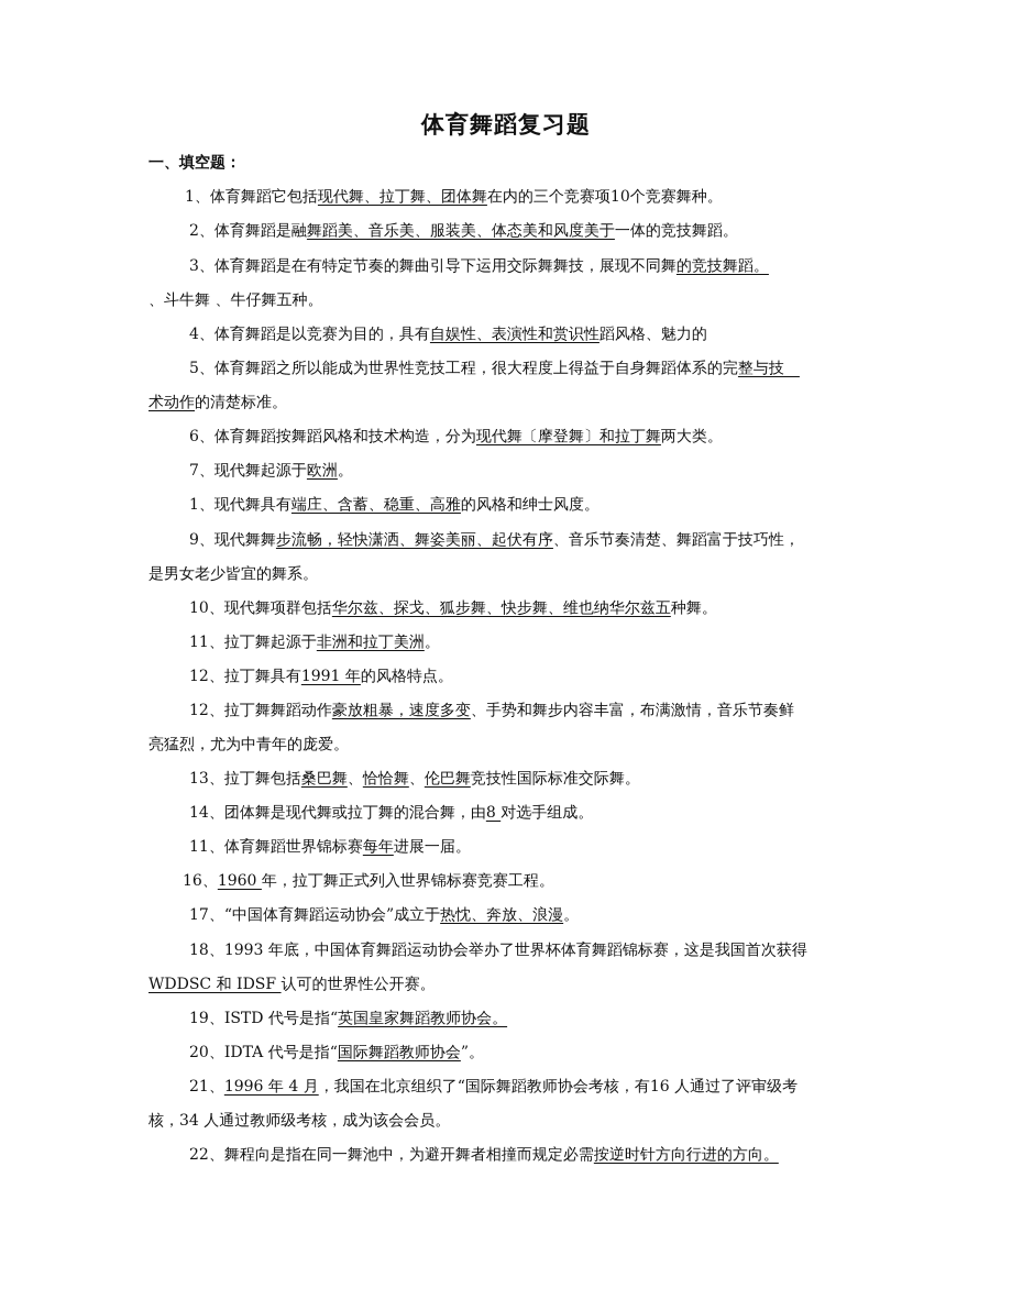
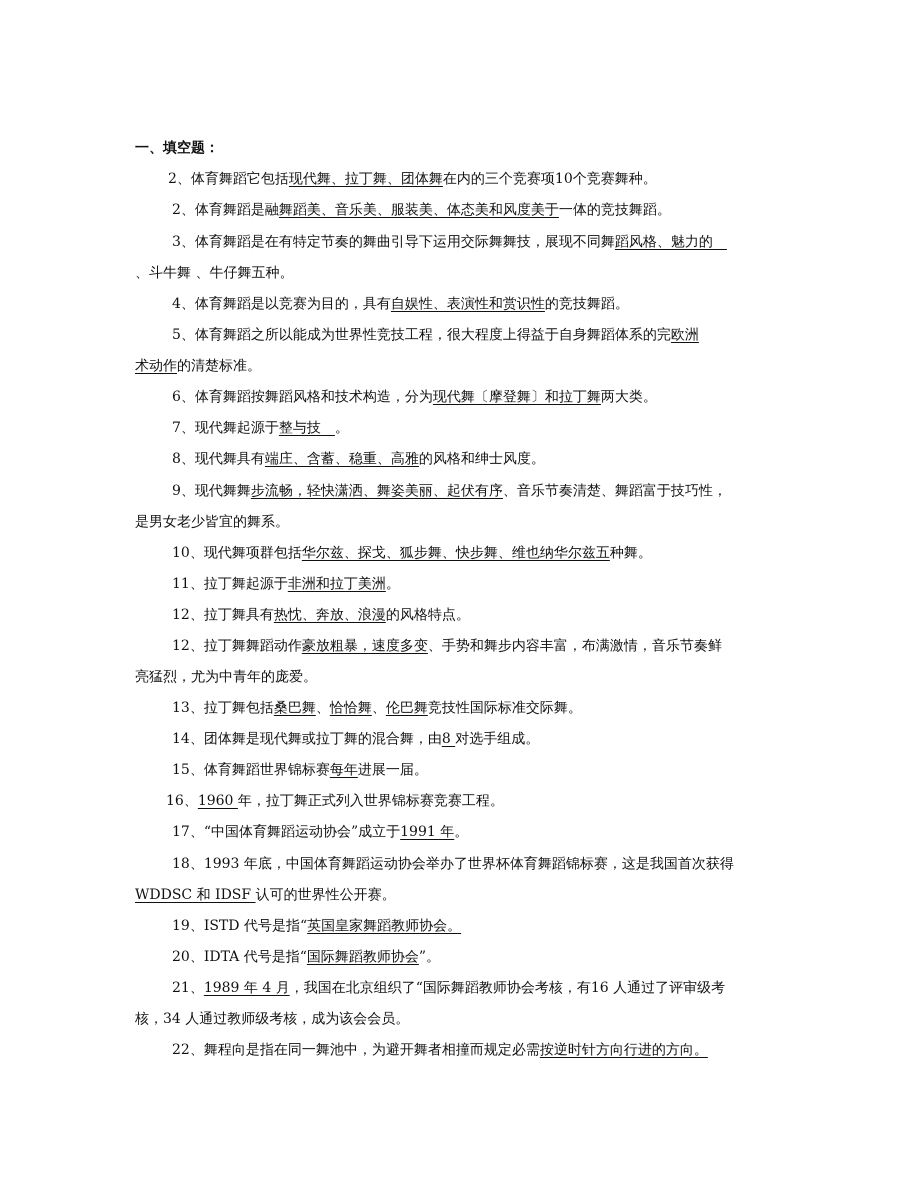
- 体育舞蹈复习题
  一、填空题：
- 1、体育舞蹈它包括现代舞、拉丁舞、团体舞在内的三个竞赛项10个竞赛舞种。
+ 2、体育舞蹈它包括现代舞、拉丁舞、团体舞在内的三个竞赛项10个竞赛舞种。
  2、体育舞蹈是融舞蹈美、音乐美、服装美、体态美和风度美于一体的竞技舞蹈。
- 3、体育舞蹈是在有特定节奏的舞曲引导下运用交际舞舞技，展现不同舞的竞技舞蹈。
+ 3、体育舞蹈是在有特定节奏的舞曲引导下运用交际舞舞技，展现不同舞蹈风格、魅力的
  、斗牛舞 、牛仔舞五种。
- 4、体育舞蹈是以竞赛为目的，具有自娱性、表演性和赏识性蹈风格、魅力的
+ 4、体育舞蹈是以竞赛为目的，具有自娱性、表演性和赏识性的竞技舞蹈。
- 5、体育舞蹈之所以能成为世界性竞技工程，很大程度上得益于自身舞蹈体系的完整与技
+ 5、体育舞蹈之所以能成为世界性竞技工程，很大程度上得益于自身舞蹈体系的完欧洲
  术动作的清楚标准。
  6、体育舞蹈按舞蹈风格和技术构造，分为现代舞〔摩登舞〕和拉丁舞两大类。
- 7、现代舞起源于欧洲。
+ 7、现代舞起源于整与技 。
- 1、现代舞具有端庄、含蓄、稳重、高雅的风格和绅士风度。
+ 8、现代舞具有端庄、含蓄、稳重、高雅的风格和绅士风度。
  9、现代舞舞步流畅，轻快潇洒、舞姿美丽、起伏有序、音乐节奏清楚、舞蹈富于技巧性，
  是男女老少皆宜的舞系。
  10、现代舞项群包括华尔兹、探戈、狐步舞、快步舞、维也纳华尔兹五种舞。
  11、拉丁舞起源于非洲和拉丁美洲。
- 12、拉丁舞具有1991 年的风格特点。
+ 12、拉丁舞具有热忱、奔放、浪漫的风格特点。
  12、拉丁舞舞蹈动作豪放粗暴，速度多变、手势和舞步内容丰富，布满激情，音乐节奏鲜
  亮猛烈，尤为中青年的庞爱。
  13、拉丁舞包括桑巴舞、恰恰舞、伦巴舞竞技性国际标准交际舞。
  14、团体舞是现代舞或拉丁舞的混合舞，由8 对选手组成。
- 11、体育舞蹈世界锦标赛每年进展一届。
+ 15、体育舞蹈世界锦标赛每年进展一届。
  16、1960 年，拉丁舞正式列入世界锦标赛竞赛工程。
- 17、“中国体育舞蹈运动协会”成立于热忱、奔放、浪漫。
+ 17、“中国体育舞蹈运动协会”成立于1991 年。
  18、1993 年底，中国体育舞蹈运动协会举办了世界杯体育舞蹈锦标赛，这是我国首次获得
  WDDSC 和 IDSF 认可的世界性公开赛。
  19、ISTD 代号是指“英国皇家舞蹈教师协会。
  20、IDTA 代号是指“国际舞蹈教师协会”。
- 21、1996 年 4 月，我国在北京组织了“国际舞蹈教师协会考核，有16 人通过了评审级考
+ 21、1989 年 4 月，我国在北京组织了“国际舞蹈教师协会考核，有16 人通过了评审级考
  核，34 人通过教师级考核，成为该会会员。
  22、舞程向是指在同一舞池中，为避开舞者相撞而规定必需按逆时针方向行进的方向。
